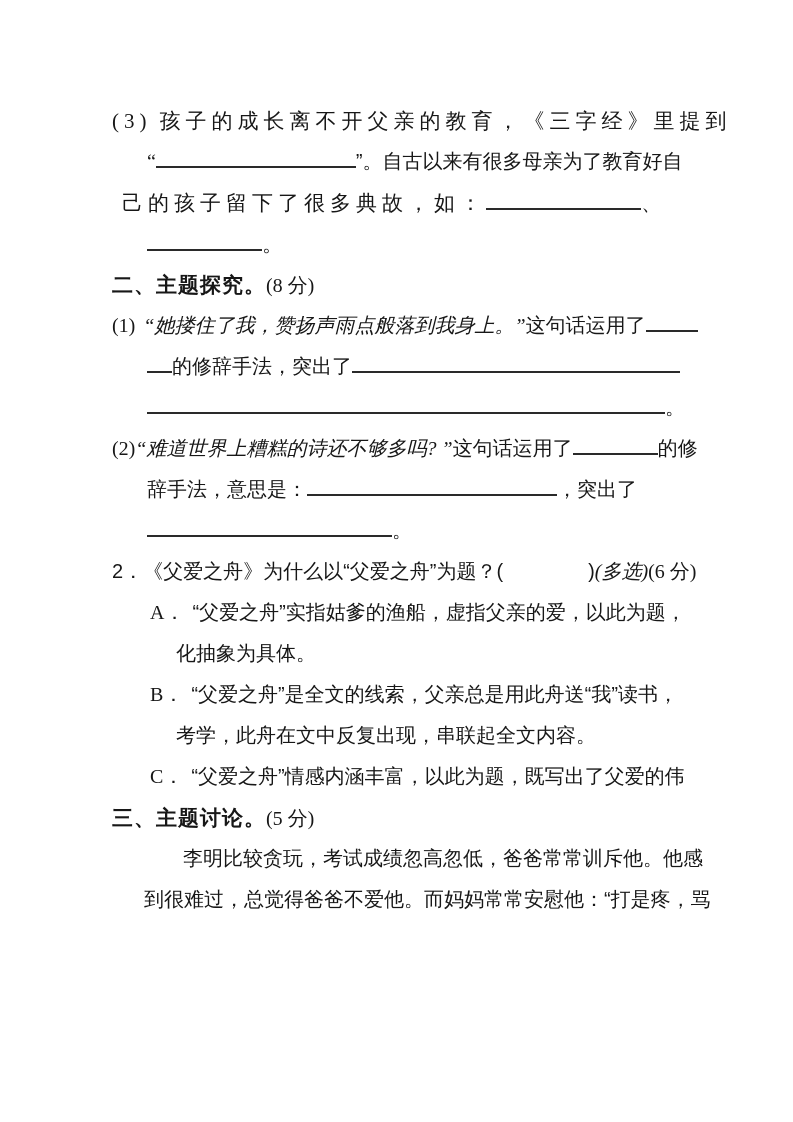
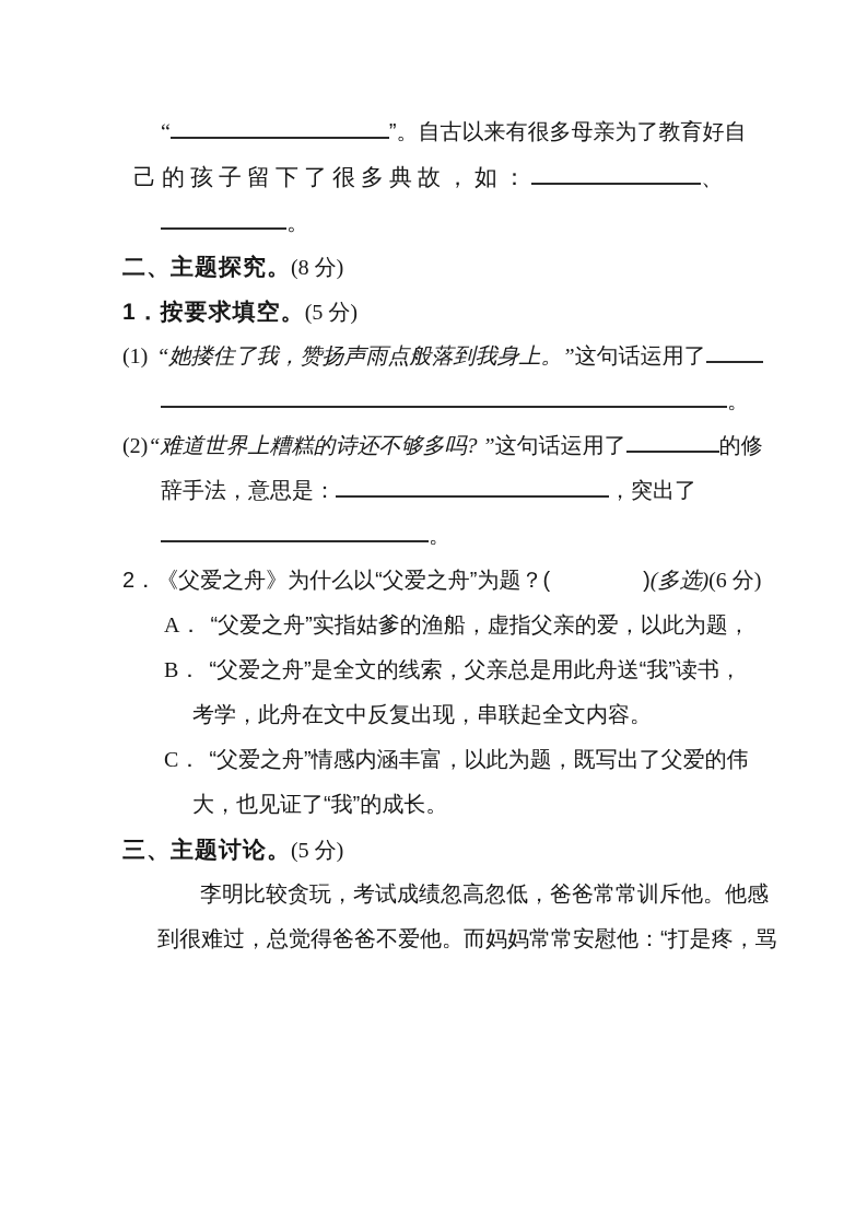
- (3) 孩子的成长离不开父亲的教育，《三字经》里提到
  “ ”。自古以来有很多母亲为了教育好自
  己的孩子留下了很多典故，如： 、
  。
  二、主题探究。(8 分)
+ 1．按要求填空。(5 分)
  (1) “她搂住了我，赞扬声雨点般落到我身上。”这句话运用了
- 的修辞手法，突出了
  。
  (2)“难道世界上糟糕的诗还不够多吗? ”这句话运用了 的修
  辞手法，意思是： ，突出了
  。
  2．《父爱之舟》为什么以“父爱之舟”为题？( )(多选)(6 分)
  A． “父爱之舟”实指姑爹的渔船，虚指父亲的爱，以此为题，
- 化抽象为具体。
  B． “父爱之舟”是全文的线索，父亲总是用此舟送“我”读书，
  考学，此舟在文中反复出现，串联起全文内容。
  C． “父爱之舟”情感内涵丰富，以此为题，既写出了父爱的伟
+ 大，也见证了“我”的成长。
  三、主题讨论。(5 分)
  李明比较贪玩，考试成绩忽高忽低，爸爸常常训斥他。他感
  到很难过，总觉得爸爸不爱他。而妈妈常常安慰他：“打是疼，骂
